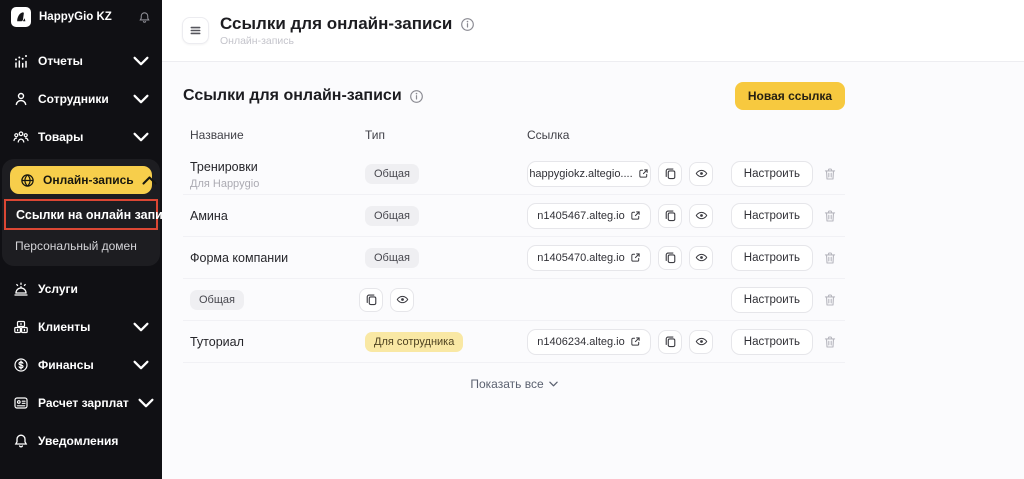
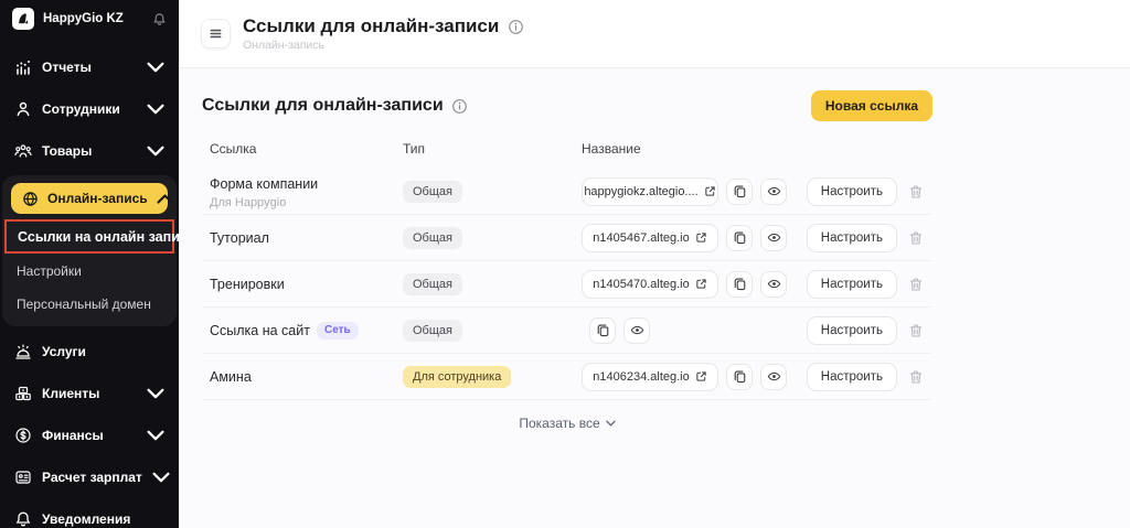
  HappyGio KZ
  Отчеты
  Сотрудники
  Товары
  Онлайн-запись
  Ссылки на онлайн запи
+ Настройки
  Персональный домен
  Услуги
  Клиенты
  Финансы
  Расчет зарплат
  Уведомления
  Ссылки для онлайн-записи
  Онлайн-запись
  Ссылки для онлайн-записи
  Новая ссылка
- Название
+ Ссылка
  Тип
- Ссылка
+ Название
- Тренировки
+ Форма компании
  Для Happygio
  Общая
  happygiokz.altegio....
  Настроить
- Амина
+ Туториал
  Общая
  n1405467.alteg.io
  Настроить
- Форма компании
+ Тренировки
  Общая
  n1405470.alteg.io
  Настроить
+ Ссылка на сайт
+ Сеть
  Общая
  Настроить
- Туториал
+ Амина
  Для сотрудника
  n1406234.alteg.io
  Настроить
  Показать все
